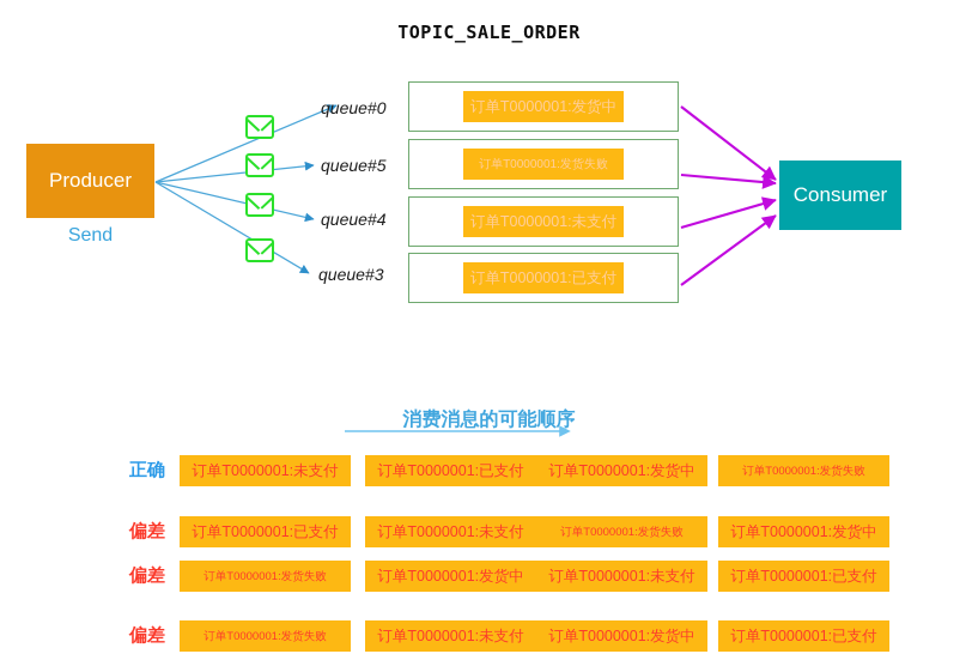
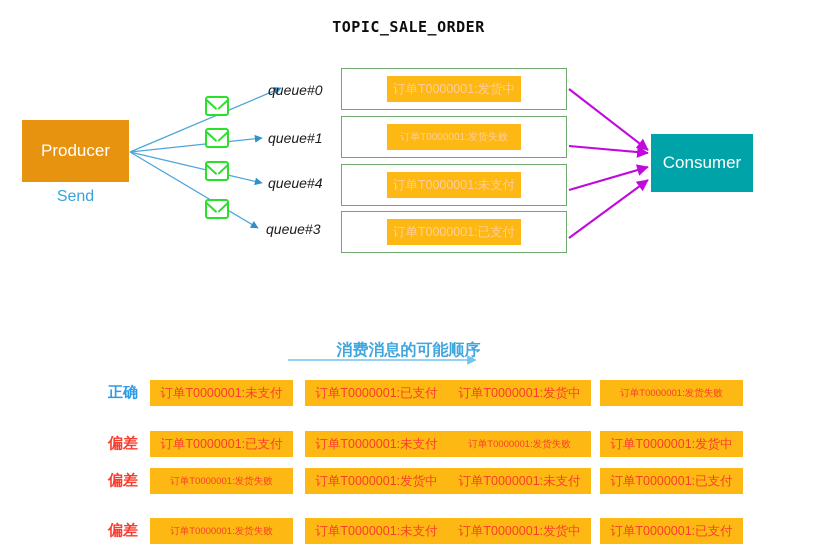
  TOPIC_SALE_ORDER
  Producer
  Send
  Consumer
  queue#0
- queue#5
+ queue#1
  queue#4
  queue#3
  订单T0000001:发货中
  订单T0000001:发货失败
  订单T0000001:未支付
  订单T0000001:已支付
  消费消息的可能顺序
  正确
  订单T0000001:未支付
  订单T0000001:已支付
  订单T0000001:发货中
  订单T0000001:发货失败
  偏差
  订单T0000001:已支付
  订单T0000001:未支付
  订单T0000001:发货失败
  订单T0000001:发货中
  偏差
  订单T0000001:发货失败
  订单T0000001:发货中
  订单T0000001:未支付
  订单T0000001:已支付
  偏差
  订单T0000001:发货失败
  订单T0000001:未支付
  订单T0000001:发货中
  订单T0000001:已支付
